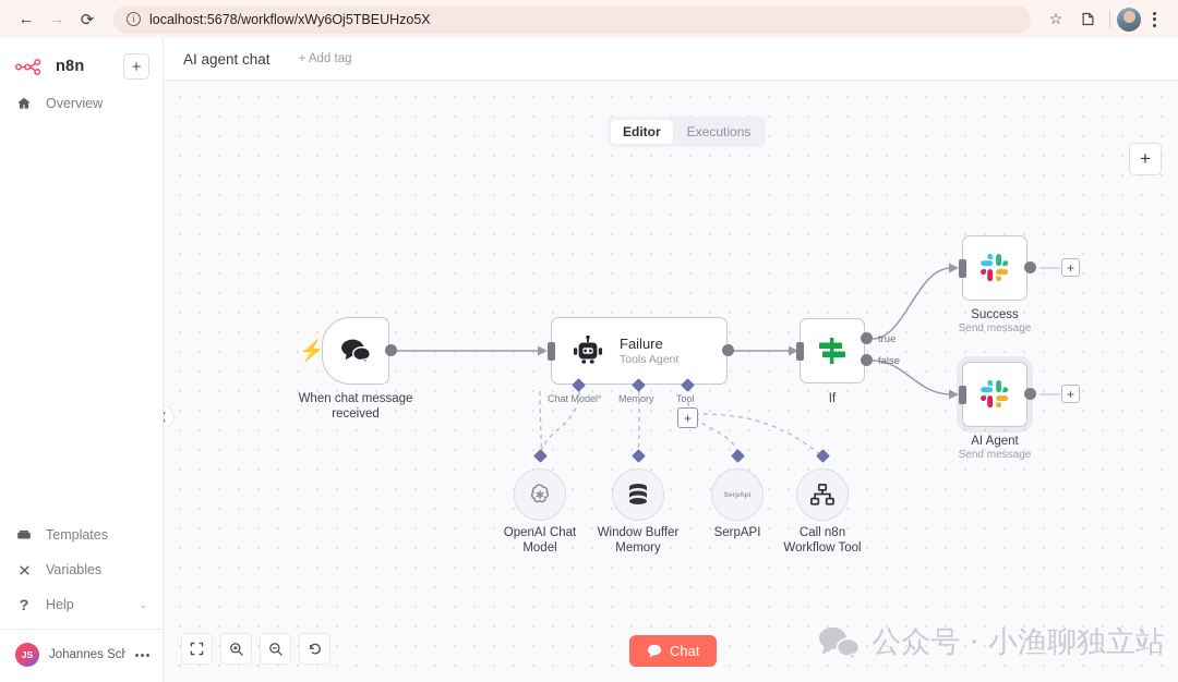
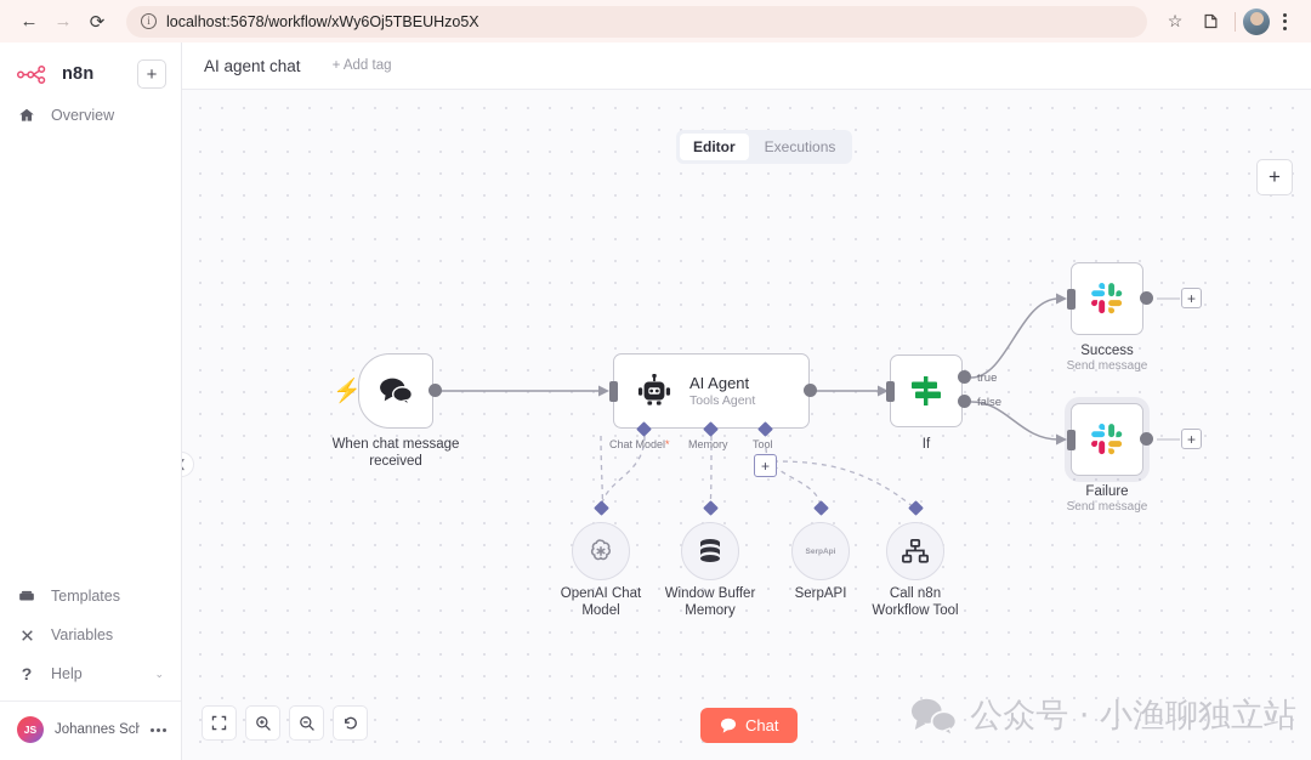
  ←
  →
  ⟳
  i
  localhost:5678/workflow/xWy6Oj5TBEUHzo5X
  ☆
  n8n
  +
  Overview
  Templates
  Variables
  ?
  Help
  ⌄
  JS
  Johannes Sch
  AI agent chat
  + Add tag
  Editor
  Executions
  ❮
  +
  ⚡
  When chat message received
- Failure
+ AI Agent
  Tools Agent
  Chat Model*
  Memory
  Tool
  +
  true
  false
  If
  +
  Success
  Send message
  +
- AI Agent
+ Failure
  Send message
  OpenAI Chat Model
  Window Buffer Memory
  SerpAPI
  Call n8n Workflow Tool
  Chat
  公众号 · 小渔聊独立站
